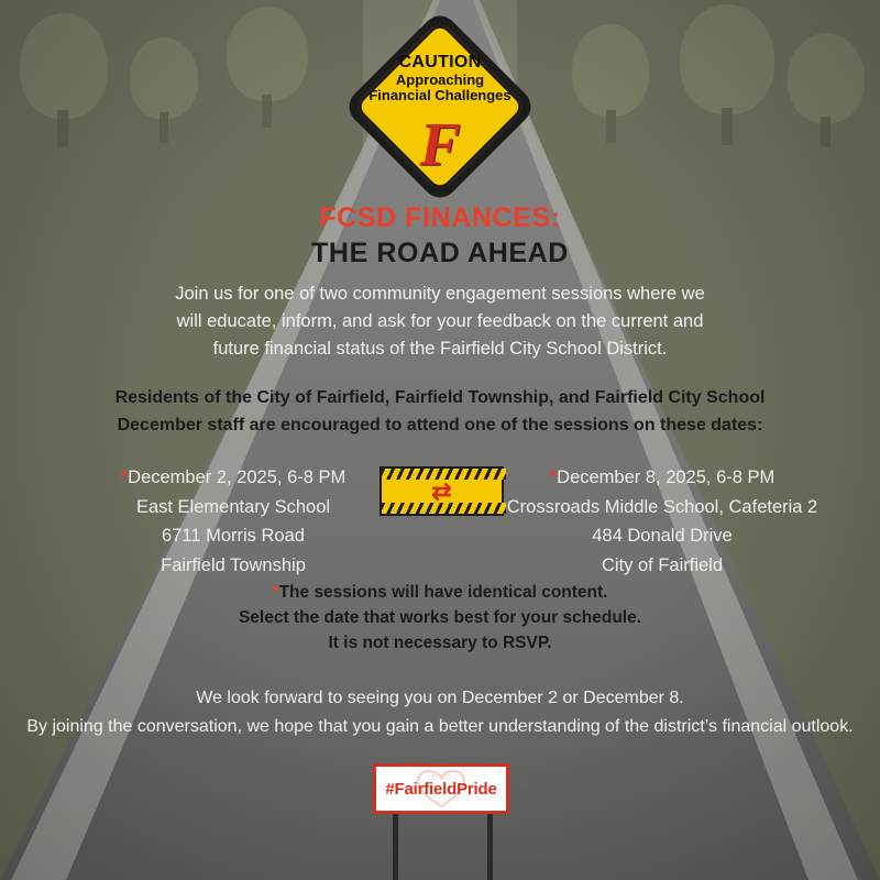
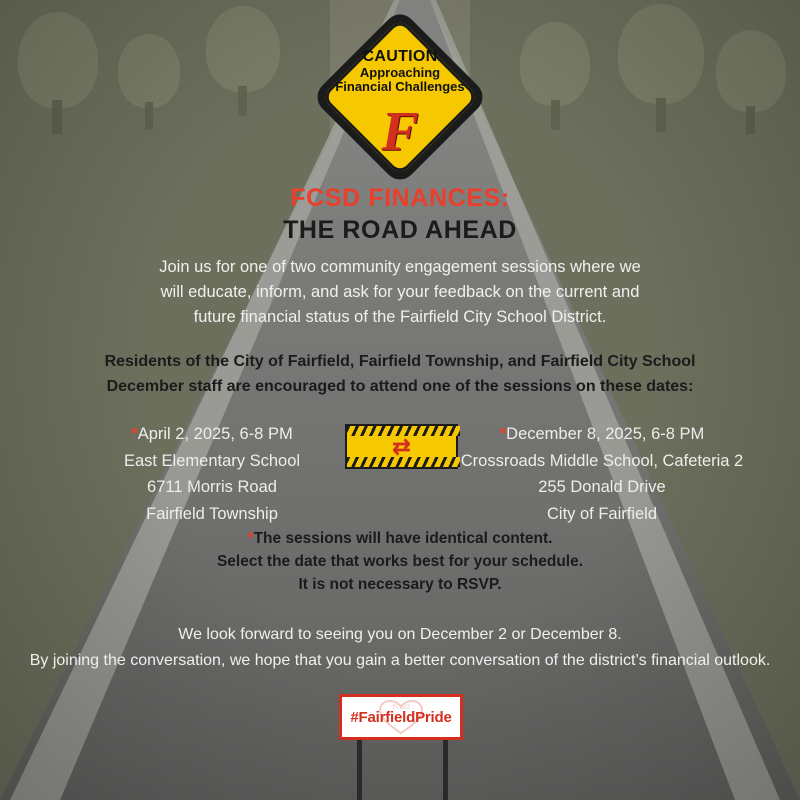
  CAUTION
  Approaching
  Financial Challenges
  F
  FCSD FINANCES:
  THE ROAD AHEAD
  Join us for one of two community engagement sessions where we
  will educate, inform, and ask for your feedback on the current and
  future financial status of the Fairfield City School District.
  Residents of the City of Fairfield, Fairfield Township, and Fairfield City School
  December staff are encouraged to attend one of the sessions on these dates:
- *December 2, 2025, 6-8 PM
+ *April 2, 2025, 6-8 PM
  East Elementary School
  6711 Morris Road
  Fairfield Township
  ⇄
  *December 8, 2025, 6-8 PM
  Crossroads Middle School, Cafeteria 2
- 484 Donald Drive
+ 255 Donald Drive
  City of Fairfield
  *The sessions will have identical content.
  Select the date that works best for your schedule.
  It is not necessary to RSVP.
  We look forward to seeing you on December 2 or December 8.
- By joining the conversation, we hope that you gain a better understanding of the district’s financial outlook.
+ By joining the conversation, we hope that you gain a better conversation of the district’s financial outlook.
  FCSD
  #FairfieldPride
